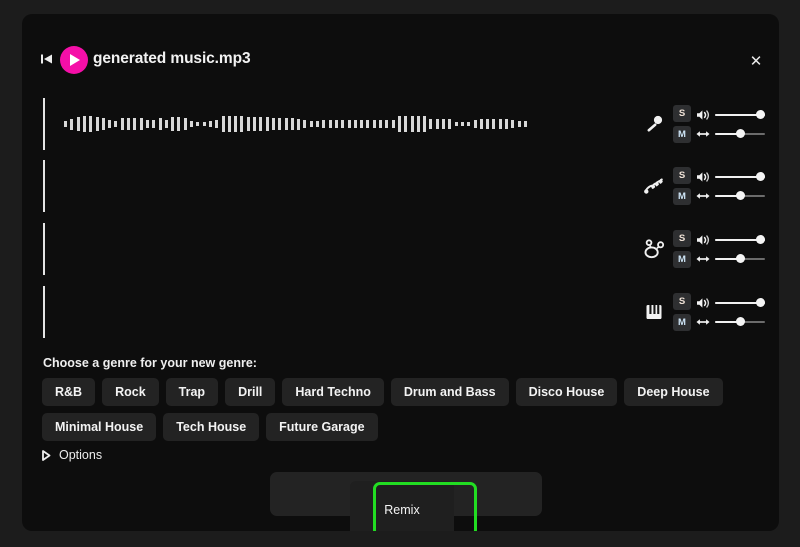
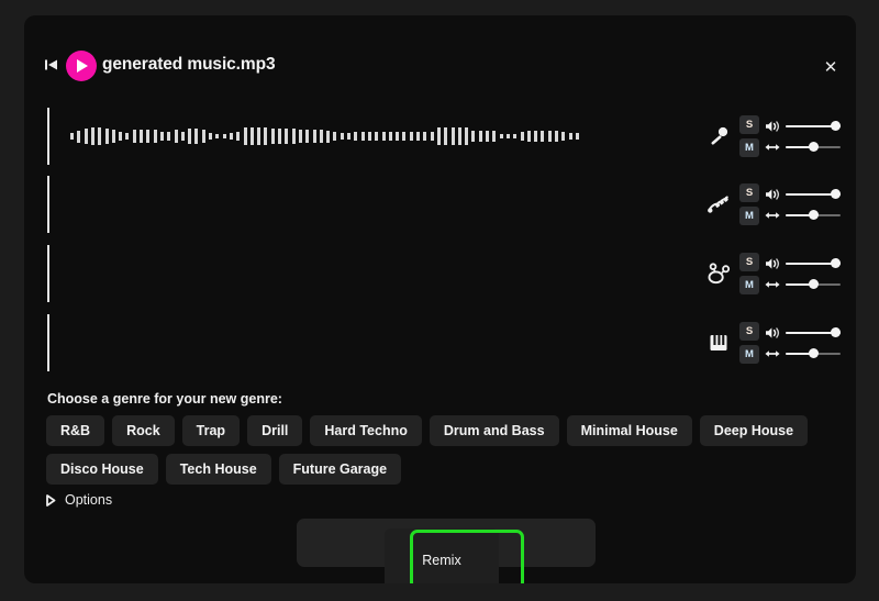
  generated music.mp3
  ✕
  S
  M
  S
  M
  S
  M
  S
  M
  Choose a genre for your new genre:
  R&B
  Rock
  Trap
  Drill
  Hard Techno
  Drum and Bass
- Disco House
+ Minimal House
  Deep House
- Minimal House
+ Disco House
  Tech House
  Future Garage
  Options
  Remix
